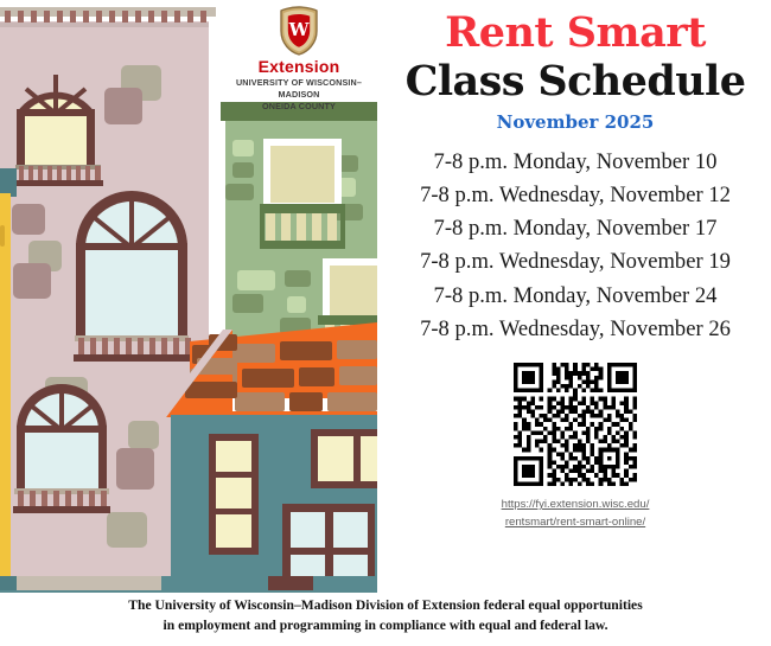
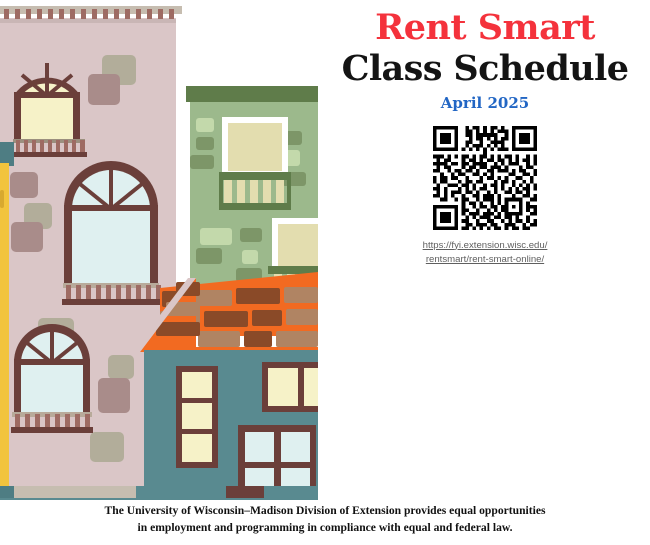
- W
- Extension
- UNIVERSITY OF WISCONSIN–MADISON
- ONEIDA COUNTY
  Rent Smart
  Class Schedule
- November 2025
+ April 2025
- 7-8 p.m. Monday, November 10
- 7-8 p.m. Wednesday, November 12
- 7-8 p.m. Monday, November 17
- 7-8 p.m. Wednesday, November 19
- 7-8 p.m. Monday, November 24
- 7-8 p.m. Wednesday, November 26
  https://fyi.extension.wisc.edu/
  rentsmart/rent-smart-online/
- The University of Wisconsin–Madison Division of Extension federal equal opportunities
+ The University of Wisconsin–Madison Division of Extension provides equal opportunities
  in employment and programming in compliance with equal and federal law.
